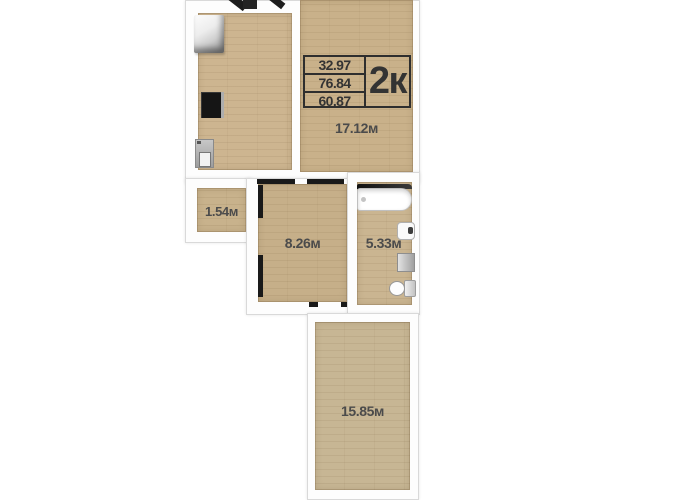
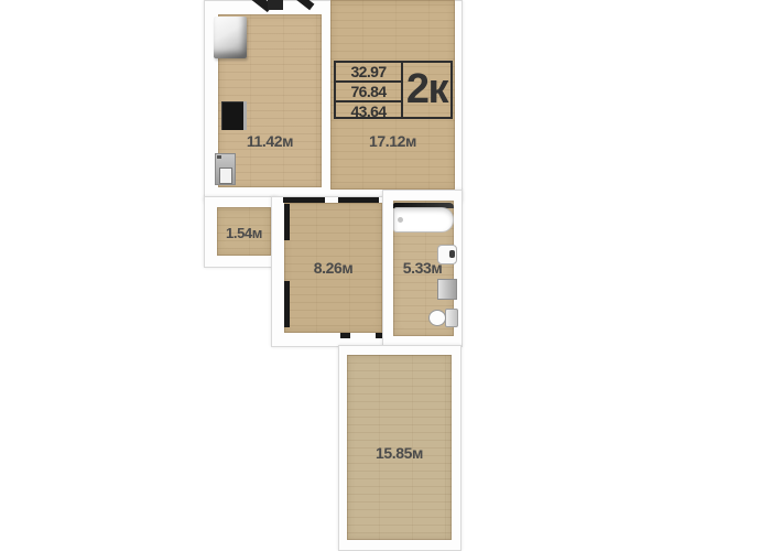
  32.97
  76.84
- 60.87
+ 43.64
  2к
+ 11.42м
  17.12м
  1.54м
  8.26м
  5.33м
  15.85м
